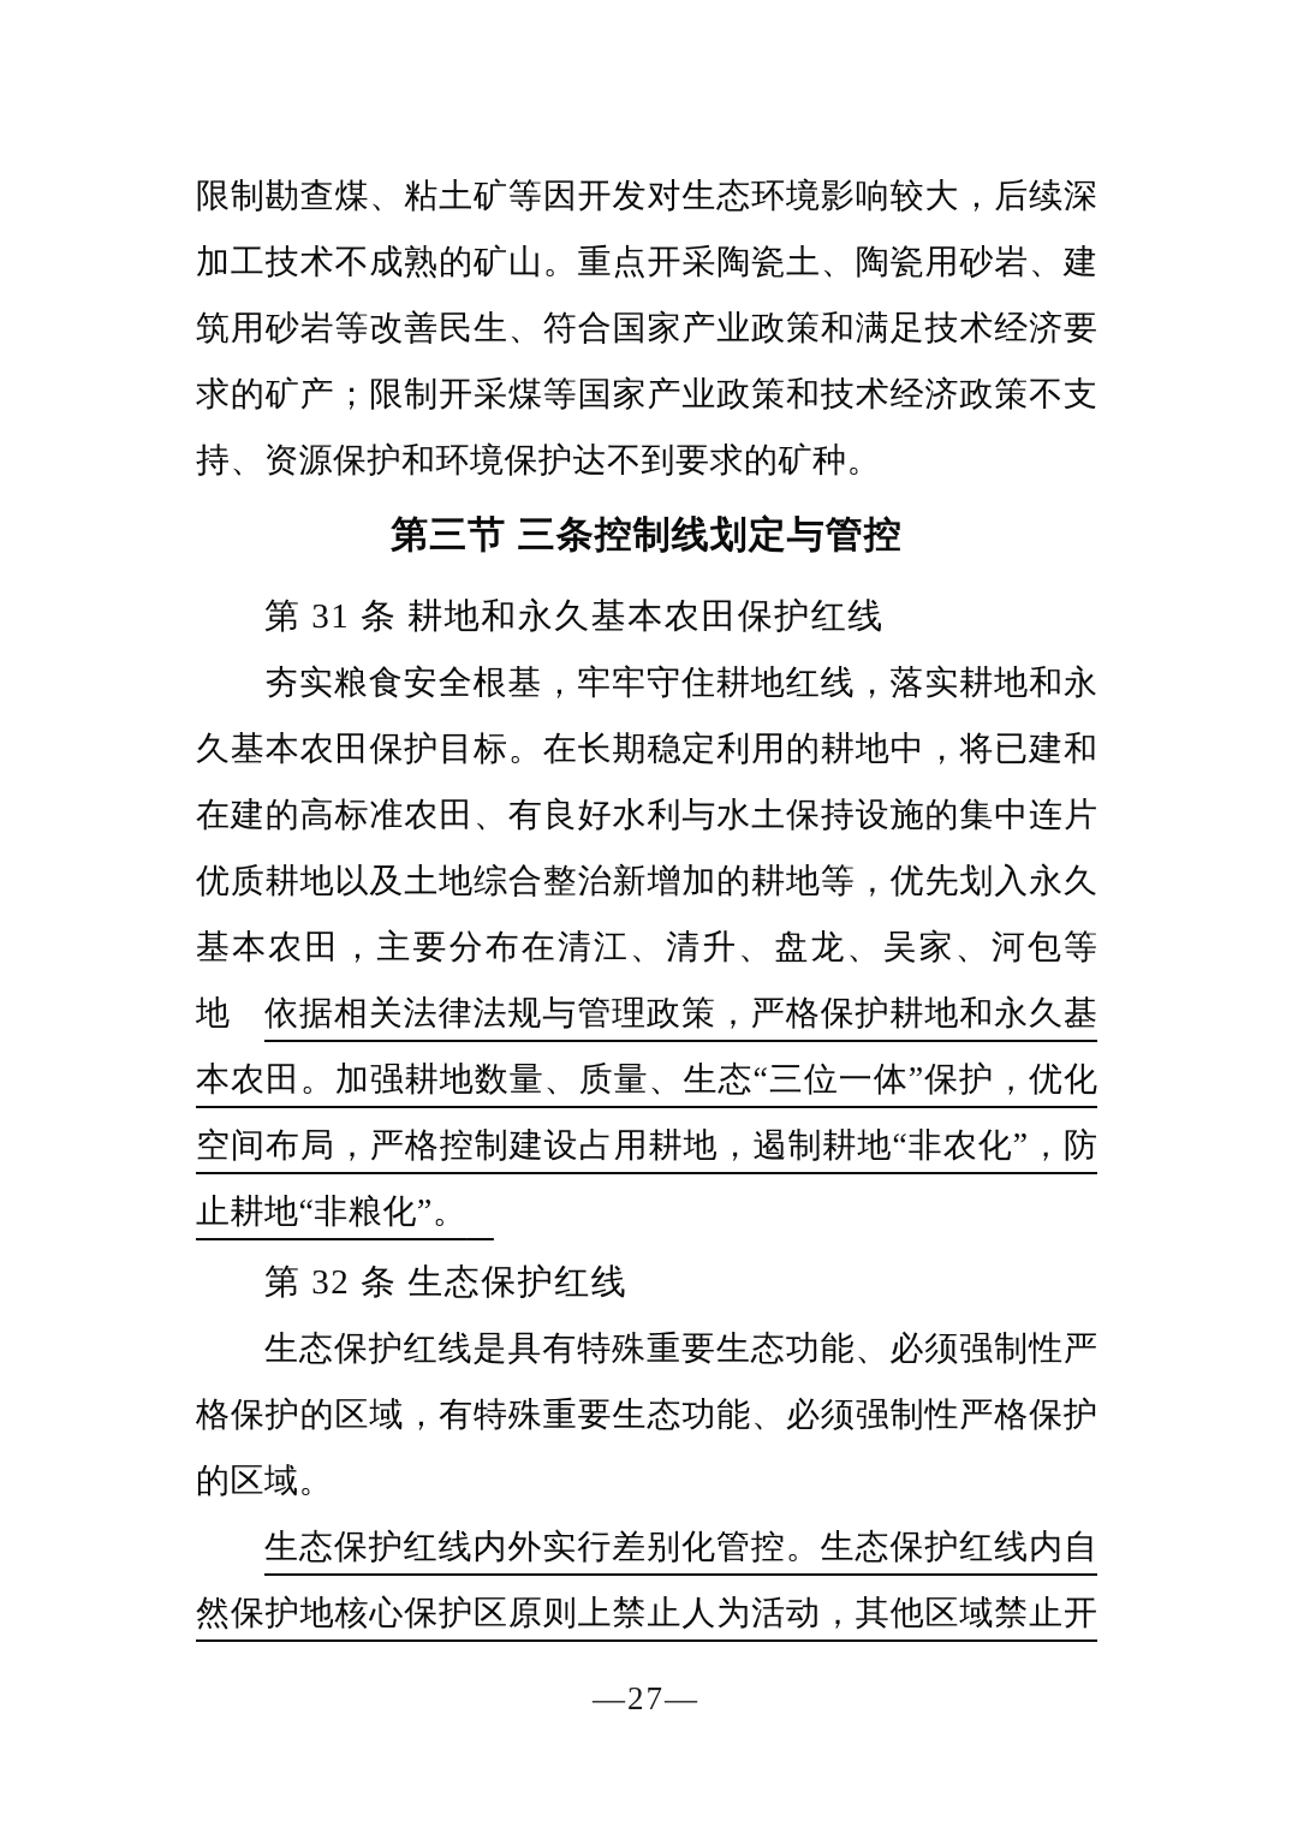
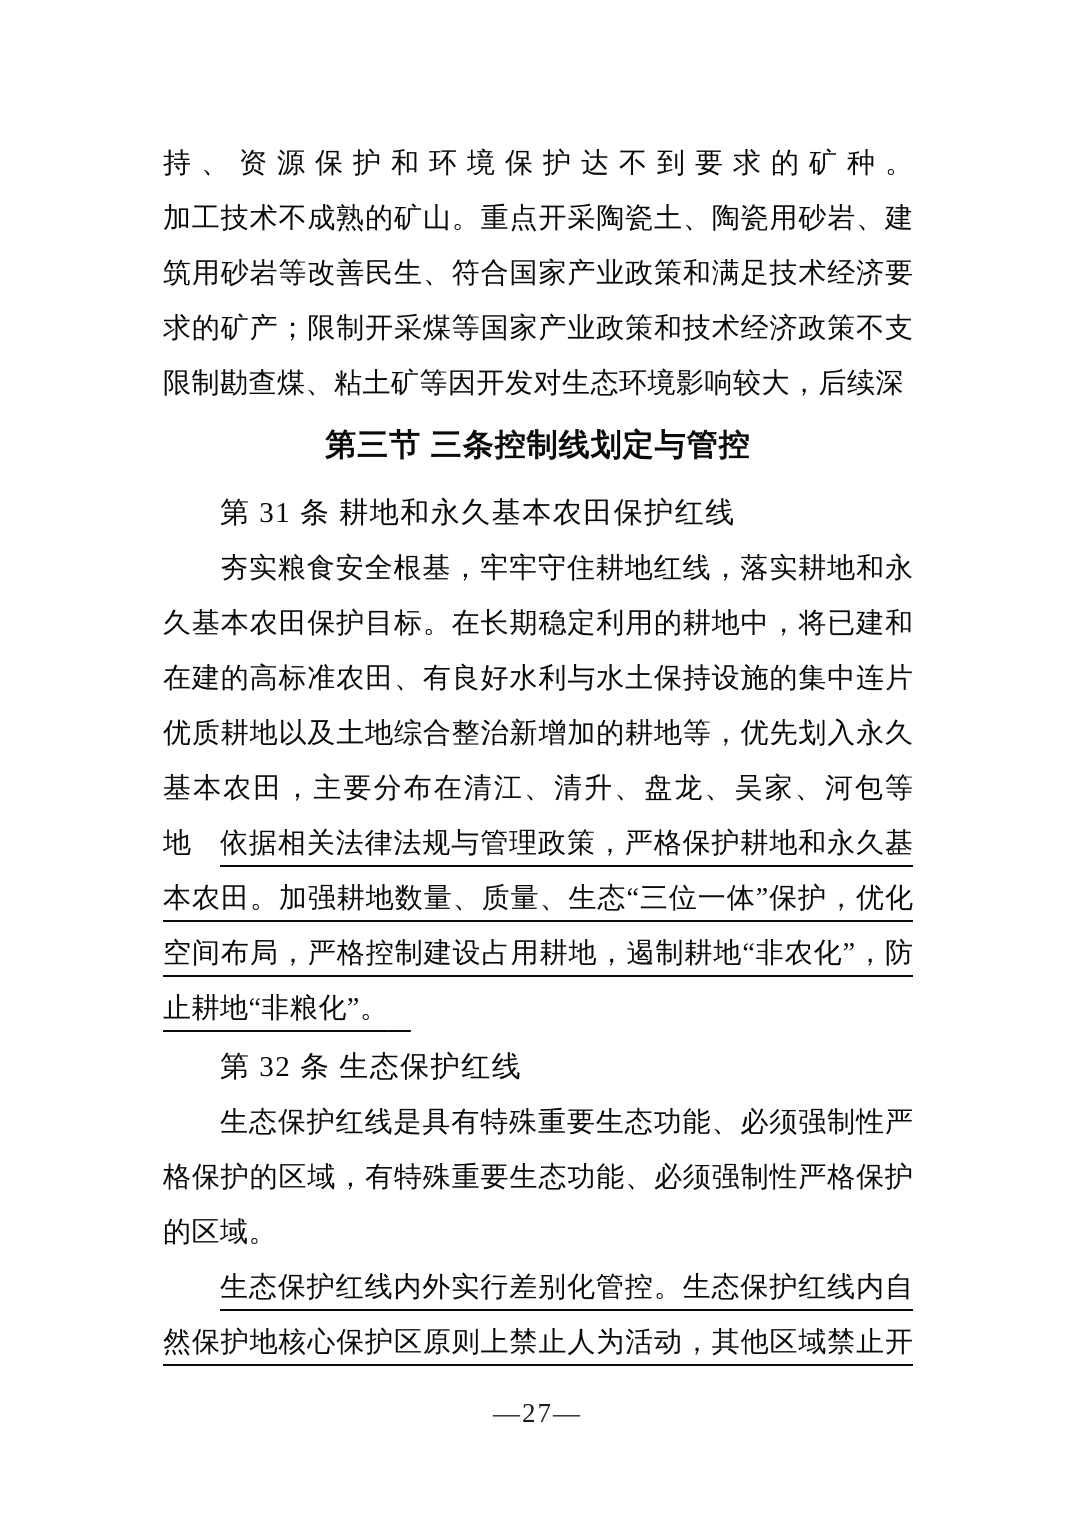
- 限制勘查煤、粘土矿等因开发对生态环境影响较大，后续深
+ 持、资源保护和环境保护达不到要求的矿种。
  加工技术不成熟的矿山。重点开采陶瓷土、陶瓷用砂岩、建
  筑用砂岩等改善民生、符合国家产业政策和满足技术经济要
  求的矿产；限制开采煤等国家产业政策和技术经济政策不支
- 持、资源保护和环境保护达不到要求的矿种。
+ 限制勘查煤、粘土矿等因开发对生态环境影响较大，后续深
  第三节 三条控制线划定与管控
  第 31 条 耕地和永久基本农田保护红线
  夯实粮食安全根基，牢牢守住耕地红线，落实耕地和永
  久基本农田保护目标。在长期稳定利用的耕地中，将已建和
  在建的高标准农田、有良好水利与水土保持设施的集中连片
  优质耕地以及土地综合整治新增加的耕地等，优先划入永久
  基本农田，主要分布在清江、清升、盘龙、吴家、河包等地。
  依据相关法律法规与管理政策，严格保护耕地和永久基
  本农田。加强耕地数量、质量、生态“三位一体”保护，优化
  空间布局，严格控制建设占用耕地，遏制耕地“非农化”，防
  止耕地“非粮化”。
  第 32 条 生态保护红线
  生态保护红线是具有特殊重要生态功能、必须强制性严
  格保护的区域，有特殊重要生态功能、必须强制性严格保护
  的区域。
  生态保护红线内外实行差别化管控。生态保护红线内自
  然保护地核心保护区原则上禁止人为活动，其他区域禁止开
  —27—
